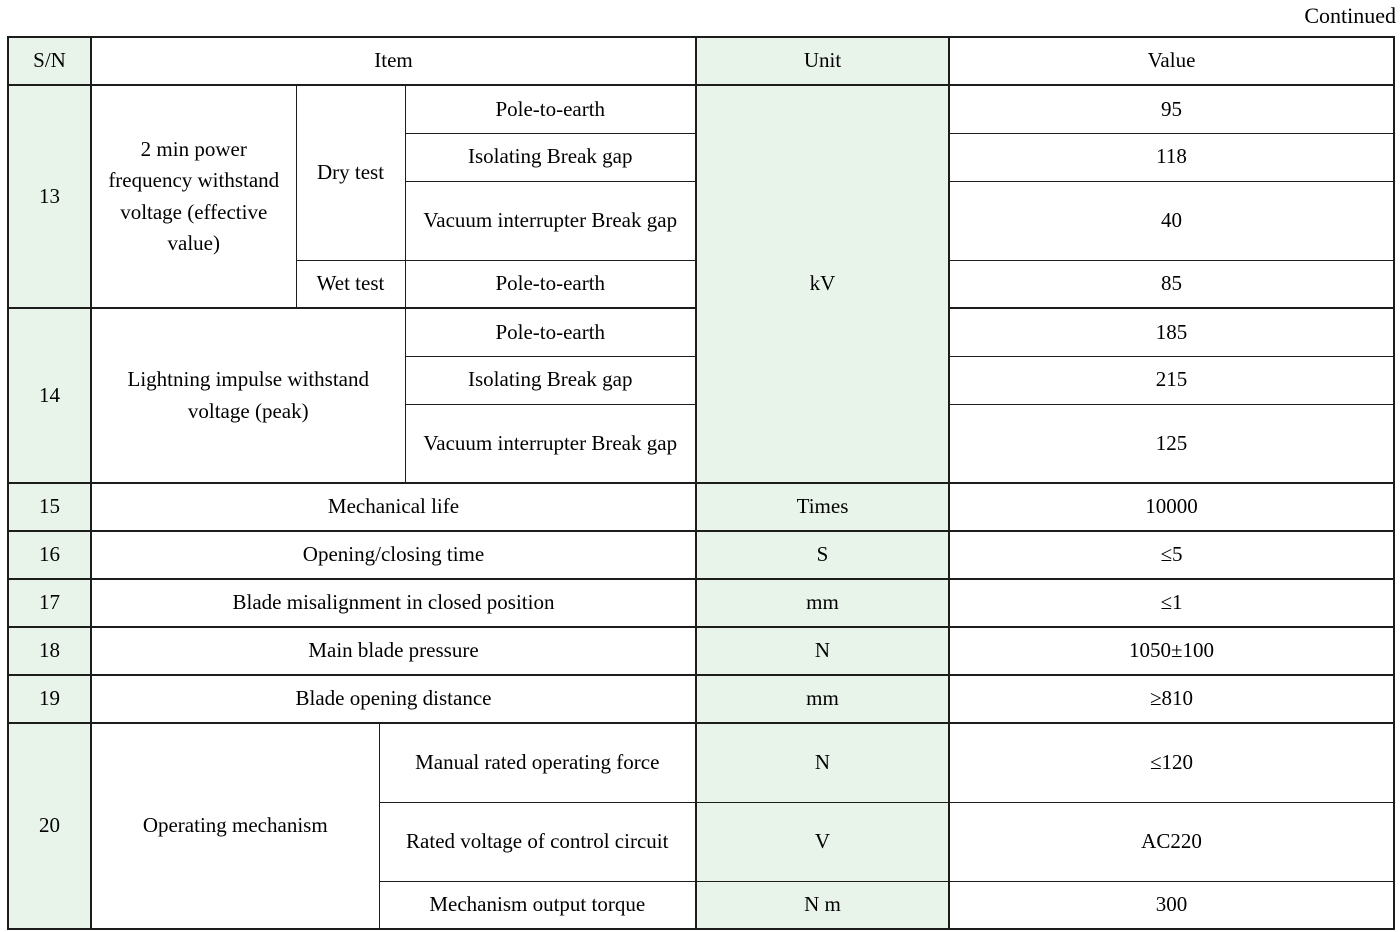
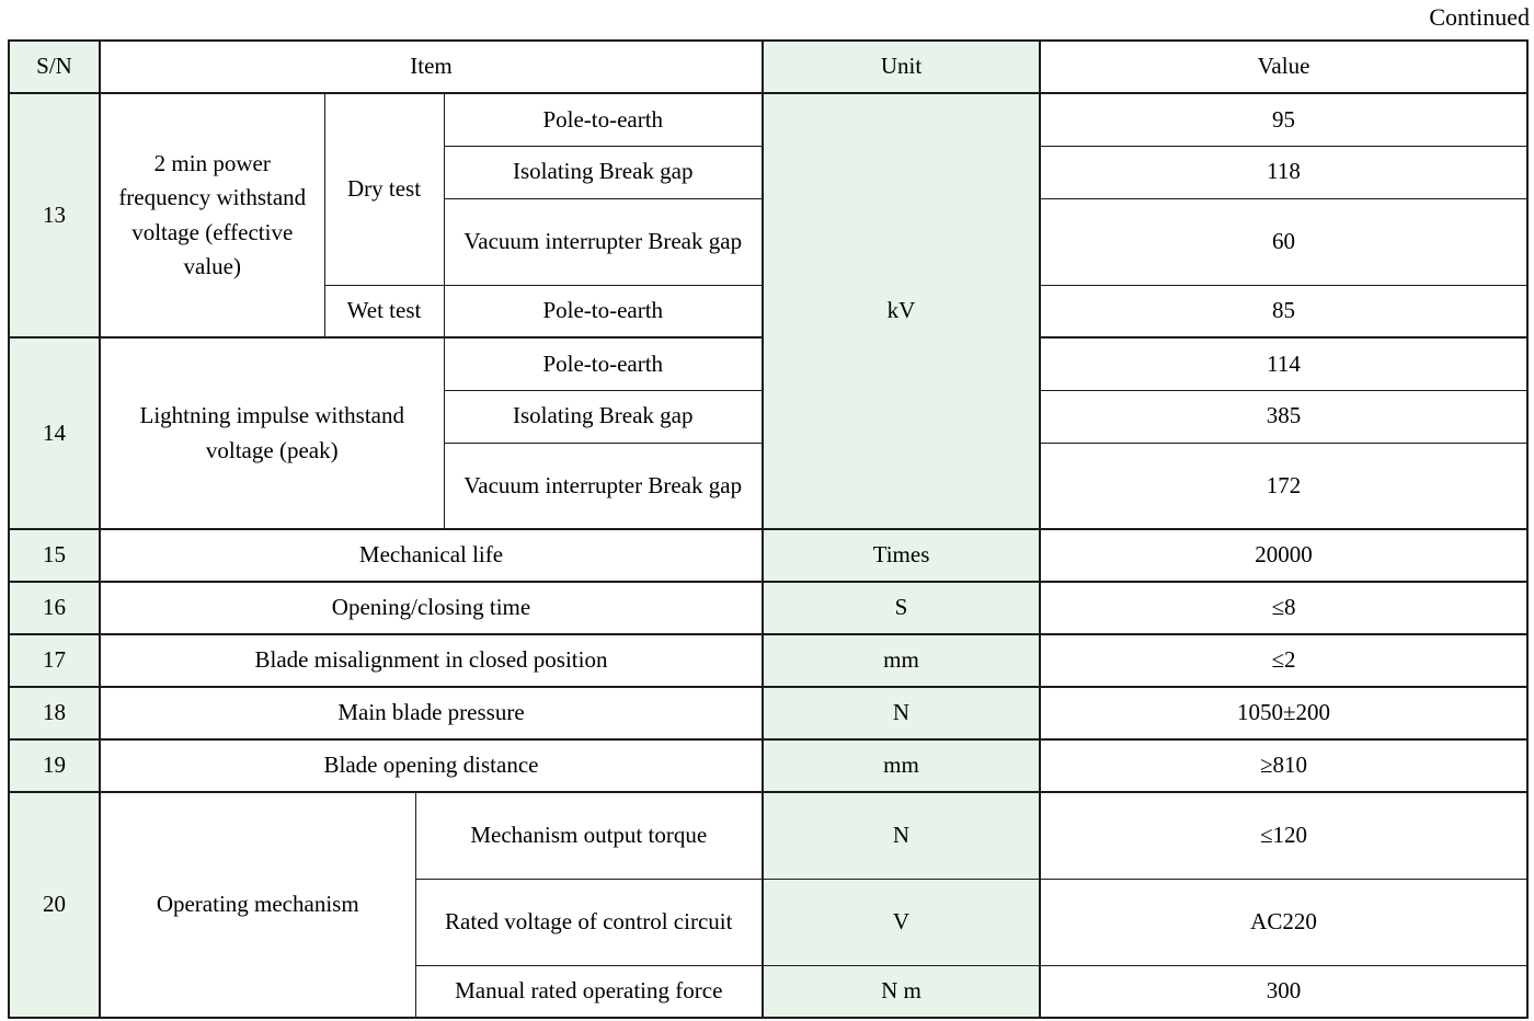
  Continued
  S/N	Item	Unit	Value
  13	2 min power frequency withstand voltage (effective value)	Dry test	Pole-to-earth	kV	95
  Isolating Break gap	118
- Vacuum interrupter Break gap	40
+ Vacuum interrupter Break gap	60
  Wet test	Pole-to-earth	85
- 14	Lightning impulse withstand voltage (peak)	Pole-to-earth	185
+ 14	Lightning impulse withstand voltage (peak)	Pole-to-earth	114
- Isolating Break gap	215
+ Isolating Break gap	385
- Vacuum interrupter Break gap	125
+ Vacuum interrupter Break gap	172
- 15	Mechanical life	Times	10000
+ 15	Mechanical life	Times	20000
- 16	Opening/closing time	S	≤5
+ 16	Opening/closing time	S	≤8
- 17	Blade misalignment in closed position	mm	≤1
+ 17	Blade misalignment in closed position	mm	≤2
- 18	Main blade pressure	N	1050±100
+ 18	Main blade pressure	N	1050±200
  19	Blade opening distance	mm	≥810
- 20	Operating mechanism	Manual rated operating force	N	≤120
+ 20	Operating mechanism	Mechanism output torque	N	≤120
  Rated voltage of control circuit	V	AC220
- Mechanism output torque	N m	300
+ Manual rated operating force	N m	300
